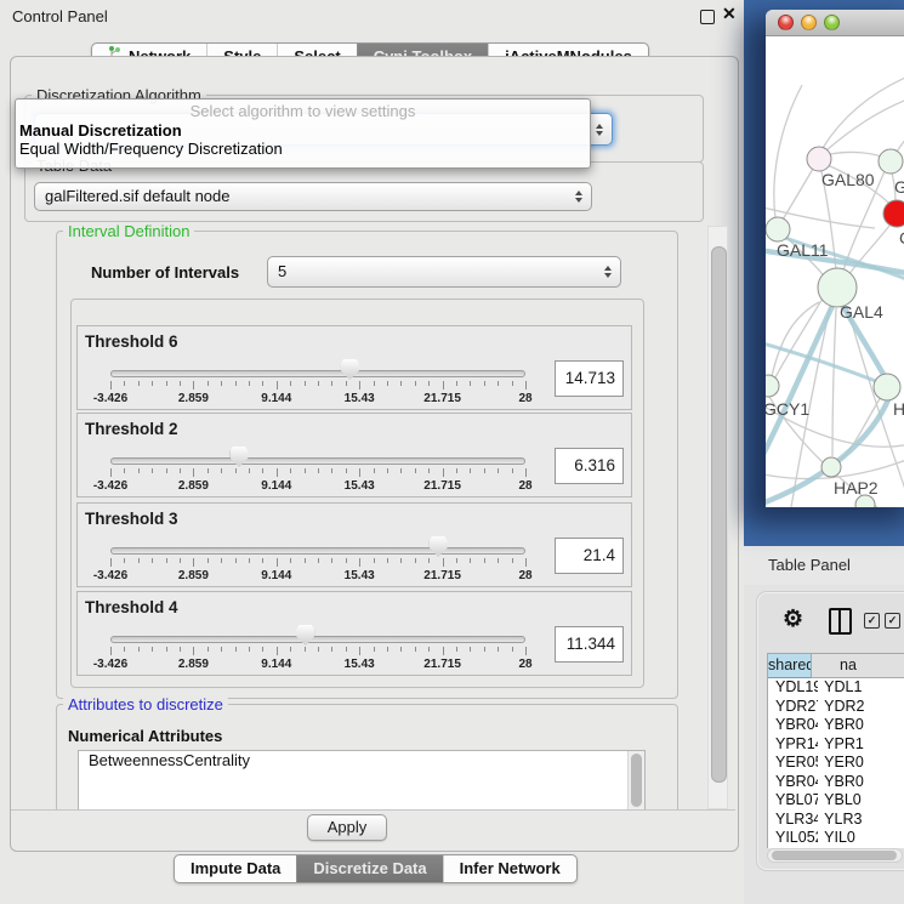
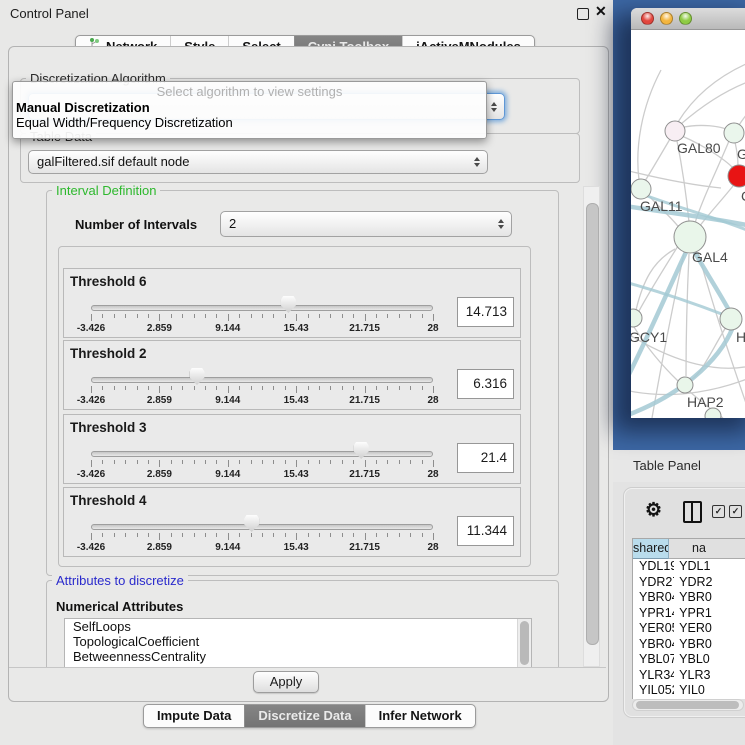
  Control Panel
  ✕
  Discretization Algorithm
  Select algorithm to view settings
  Manual Discretization
  Equal Width/Frequency Discretization
  galFiltered.sif default node
  Interval Definition
  Number of Intervals
- 5
+ 2
  Threshold 6
  -3.426
  2.859
  9.144
  15.43
  21.715
  28
  14.713
  Threshold 2
  -3.426
  2.859
  9.144
  15.43
  21.715
  28
  6.316
  Threshold 3
  -3.426
  2.859
  9.144
  15.43
  21.715
  28
  21.4
  Threshold 4
  -3.426
  2.859
  9.144
  15.43
  21.715
  28
  11.344
  Attributes to discretize
  Numerical Attributes
+ SelfLoops
+ TopologicalCoefficient
  BetweennessCentrality
  Apply
  Impute Data
  Discretize Data
  Infer Network
  GAL80
  GAL11
  GAL4
  GCY1
  H
  HAP2
  Table Panel
  ⚙
  ✓
  ✓
  na
  YDL1
  YDR2
  YBR0
  YPR1
  YER0
  YBR0
  YBL07
  YBL0
  YLR34
  YLR3
  YIL05
  YIL0
